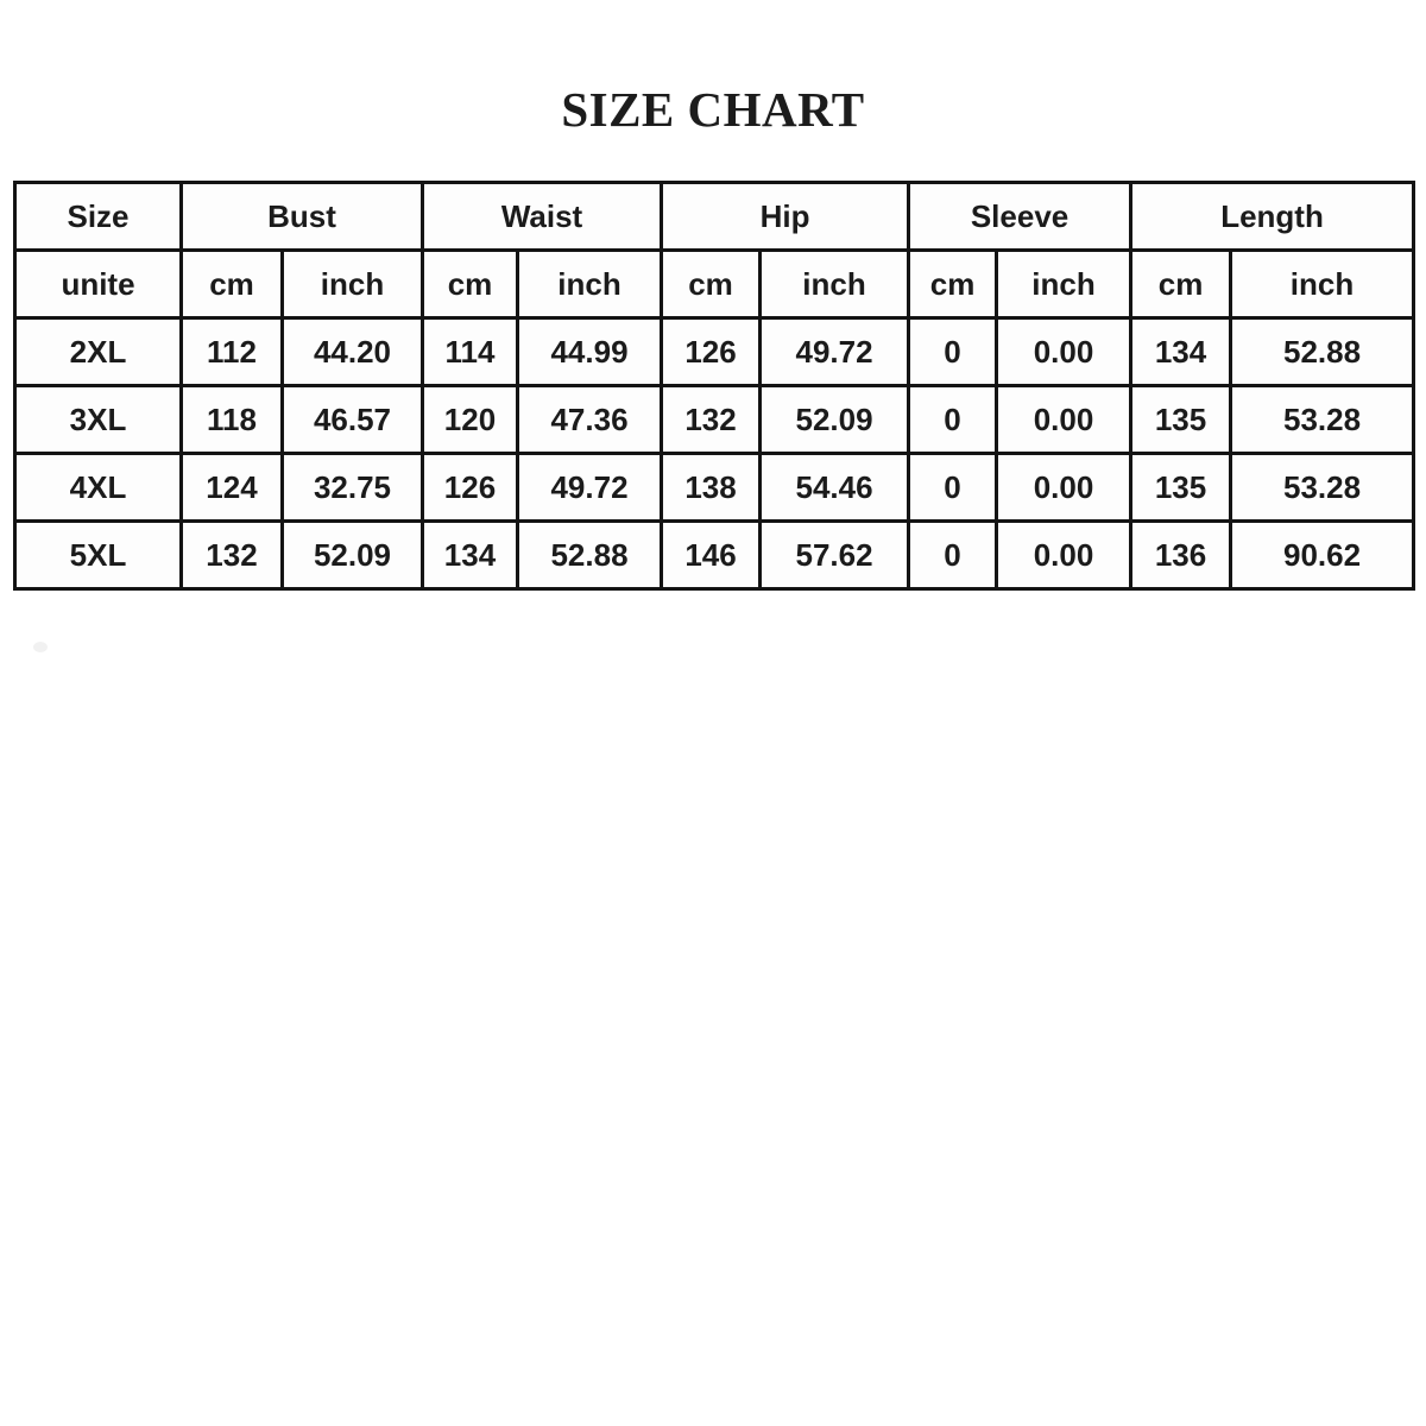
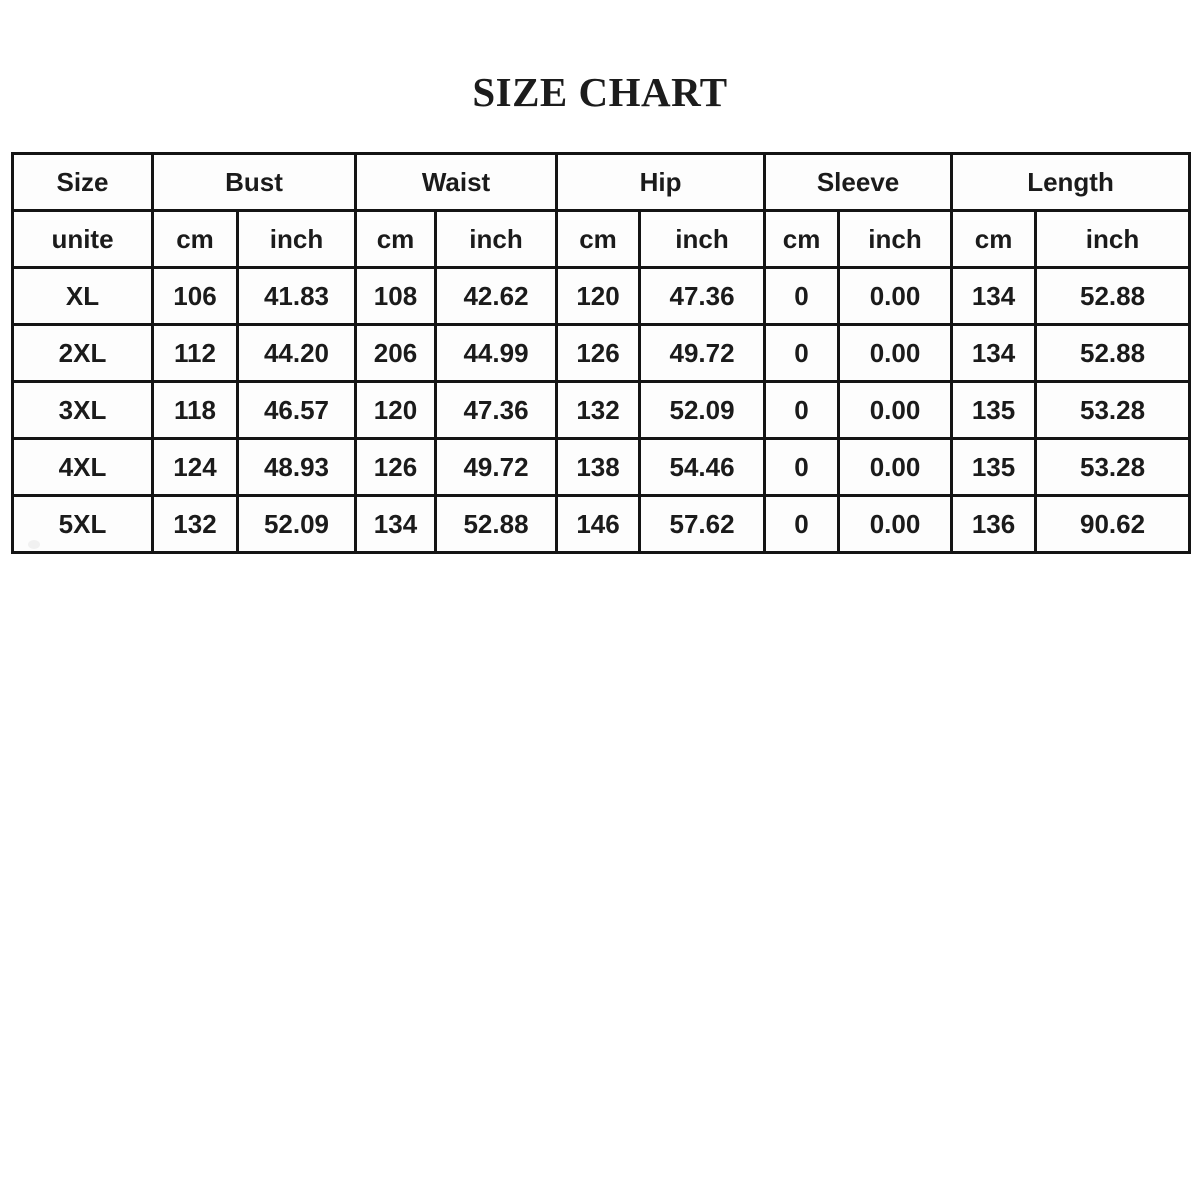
  SIZE CHART
  Size	Bust	Waist	Hip	Sleeve	Length
  unite	cm	inch	cm	inch	cm	inch	cm	inch	cm	inch
+ XL	106	41.83	108	42.62	120	47.36	0	0.00	134	52.88
- 2XL	112	44.20	114	44.99	126	49.72	0	0.00	134	52.88
+ 2XL	112	44.20	206	44.99	126	49.72	0	0.00	134	52.88
  3XL	118	46.57	120	47.36	132	52.09	0	0.00	135	53.28
- 4XL	124	32.75	126	49.72	138	54.46	0	0.00	135	53.28
+ 4XL	124	48.93	126	49.72	138	54.46	0	0.00	135	53.28
  5XL	132	52.09	134	52.88	146	57.62	0	0.00	136	90.62
